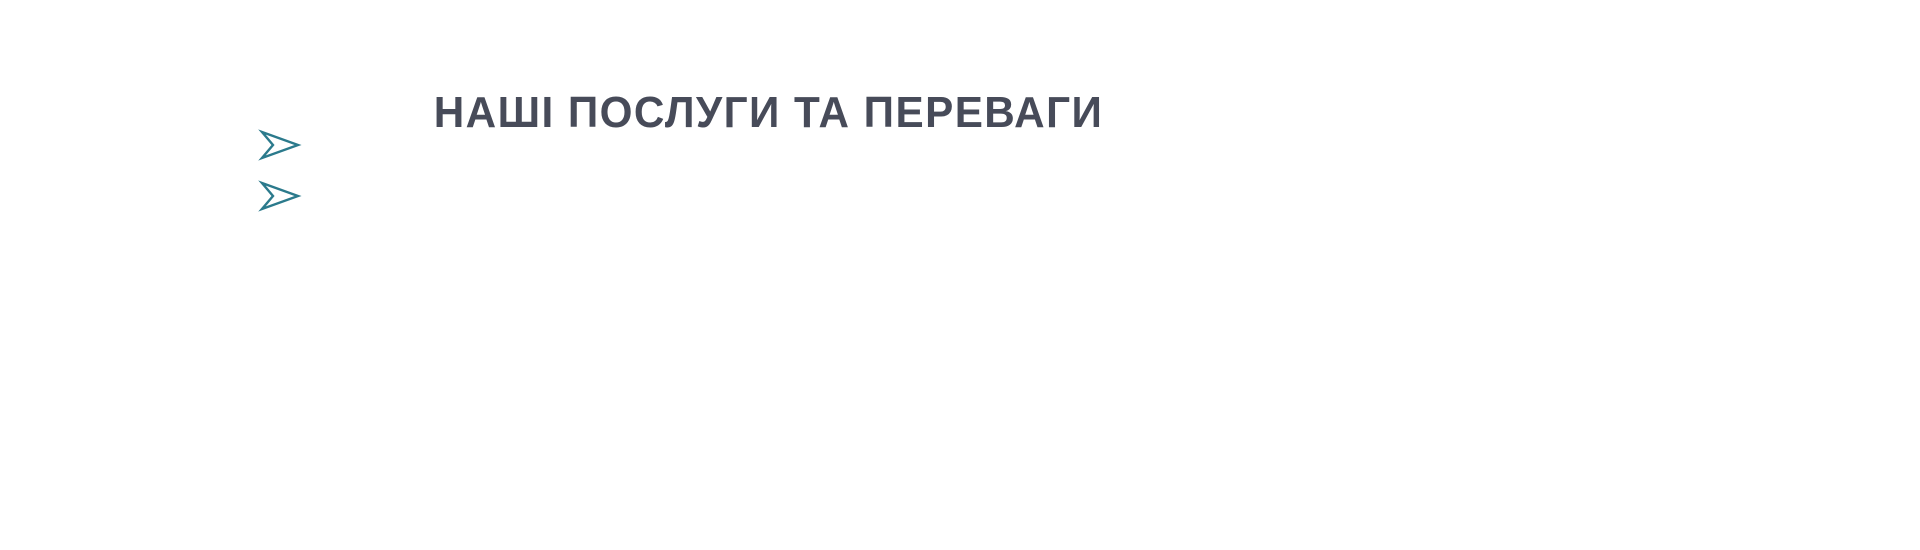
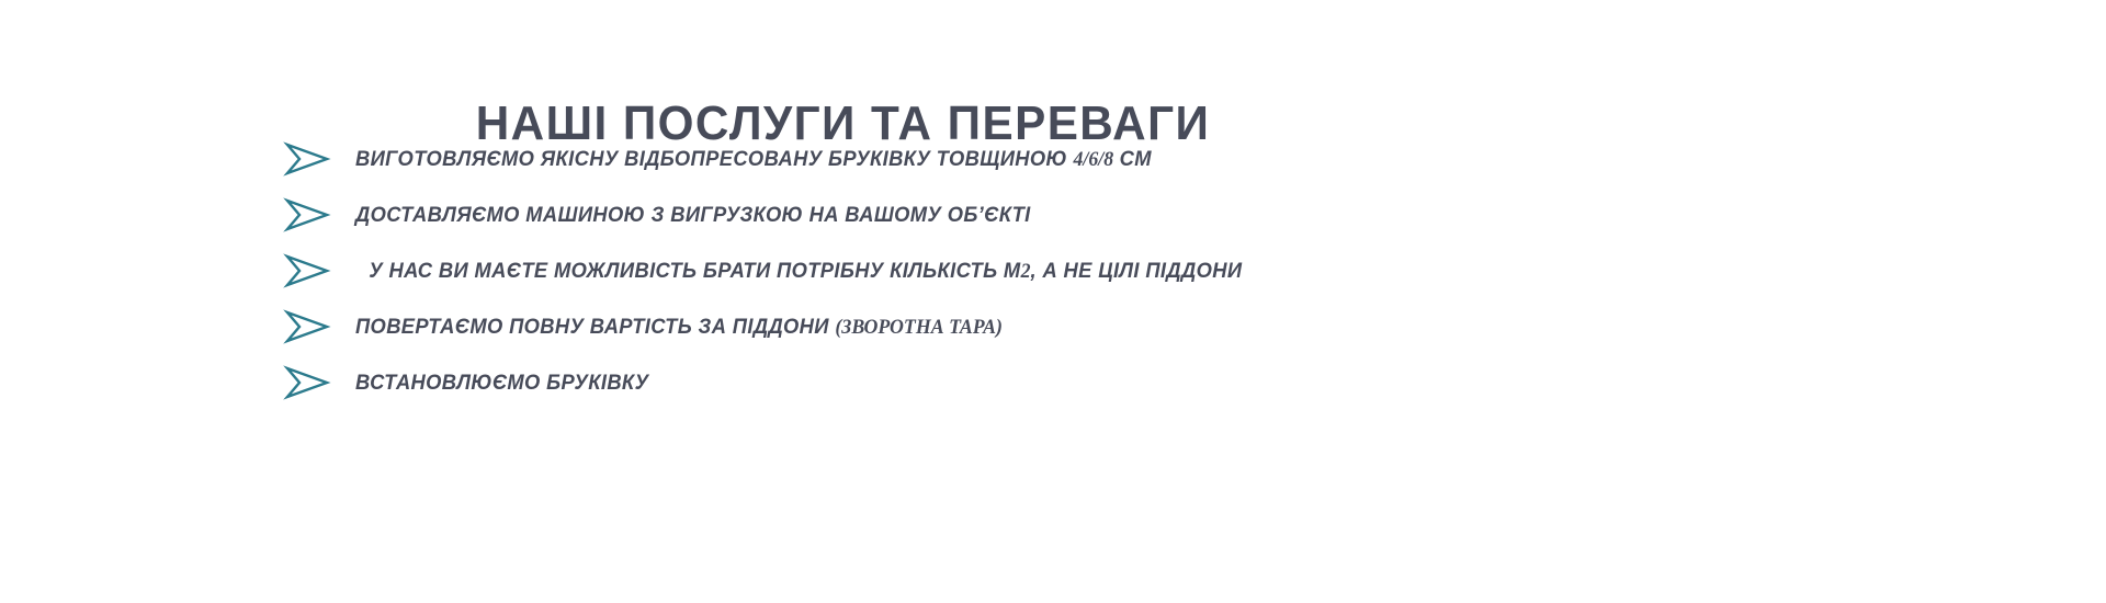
  НАШІ ПОСЛУГИ ТА ПЕРЕВАГИ
+ ВИГОТОВЛЯЄМО ЯКІСНУ ВІДБОПРЕСОВАНУ БРУКІВКУ ТОВЩИНОЮ 4/6/8 СМ
+ ДОСТАВЛЯЄМО МАШИНОЮ З ВИГРУЗКОЮ НА ВАШОМУ ОБ’ЄКТІ
+ У НАС ВИ МАЄТЕ МОЖЛИВІСТЬ БРАТИ ПОТРІБНУ КІЛЬКІСТЬ М2, А НЕ ЦІЛІ ПІДДОНИ
+ ПОВЕРТАЄМО ПОВНУ ВАРТІСТЬ ЗА ПІДДОНИ (ЗВОРОТНА ТАРА)
+ ВСТАНОВЛЮЄМО БРУКІВКУ
